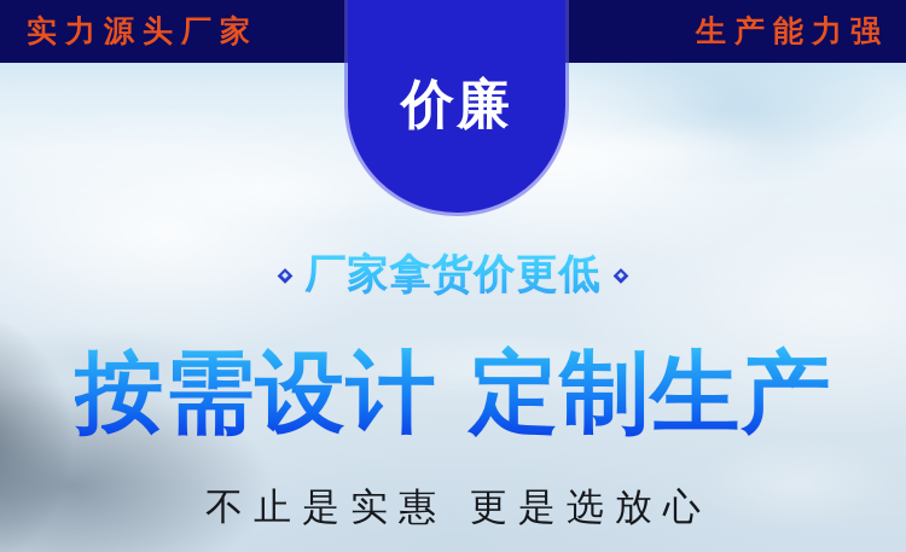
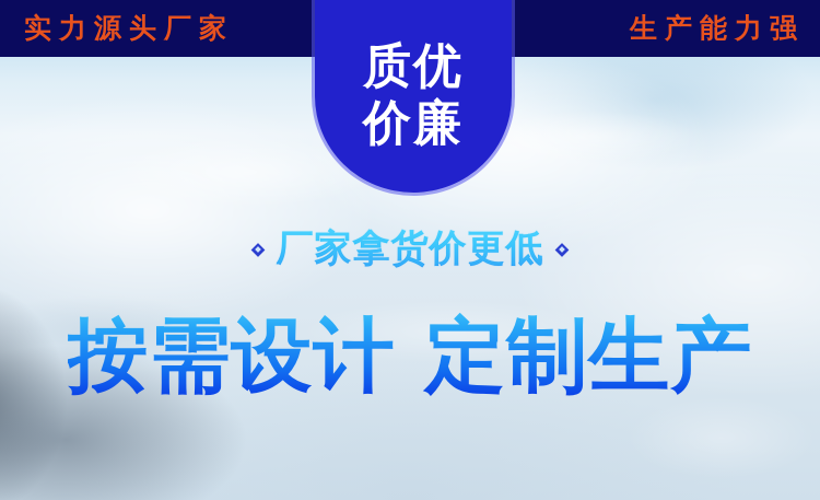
  实力源头厂家
  生产能力强
+ 质优
  价廉
  厂家拿货价更低
  按需设计 定制生产
- 不止是实惠 更是选放心
